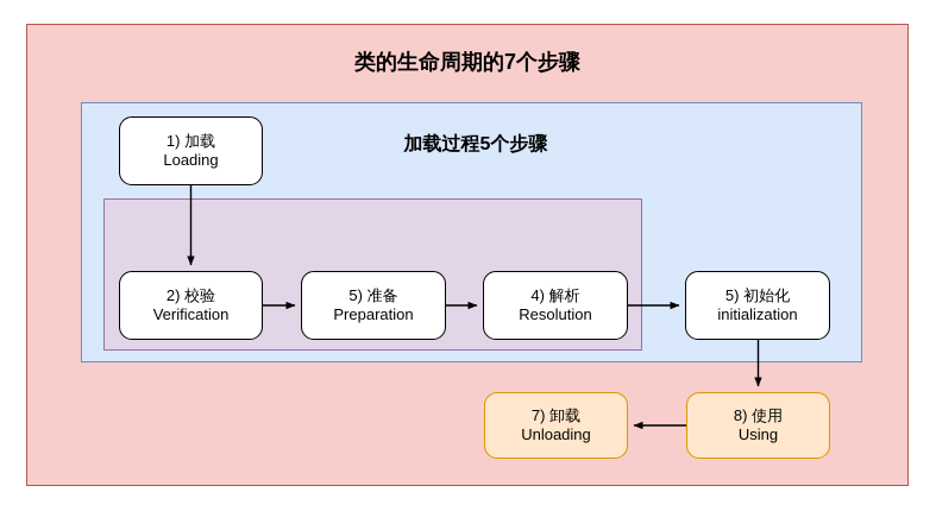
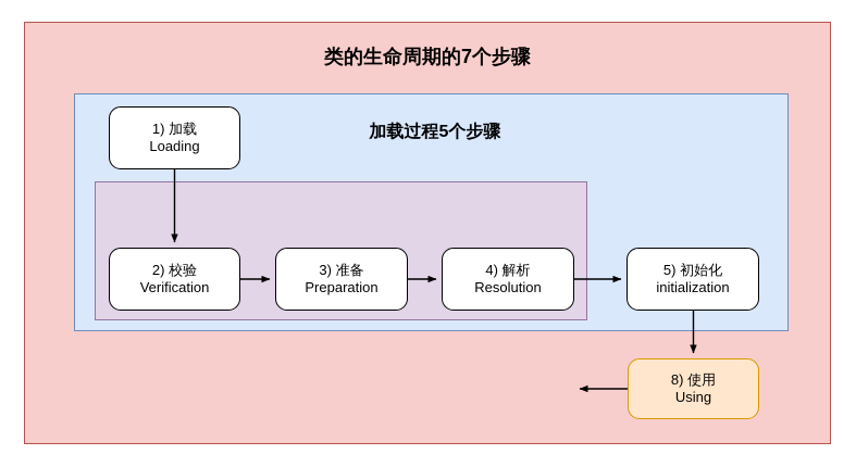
  类的生命周期的7个步骤
  加载过程5个步骤
  1) 加载
  Loading
  2) 校验
  Verification
- 5) 准备
+ 3) 准备
  Preparation
  4) 解析
  Resolution
  5) 初始化
  initialization
  8) 使用
  Using
- 7) 卸载
- Unloading
